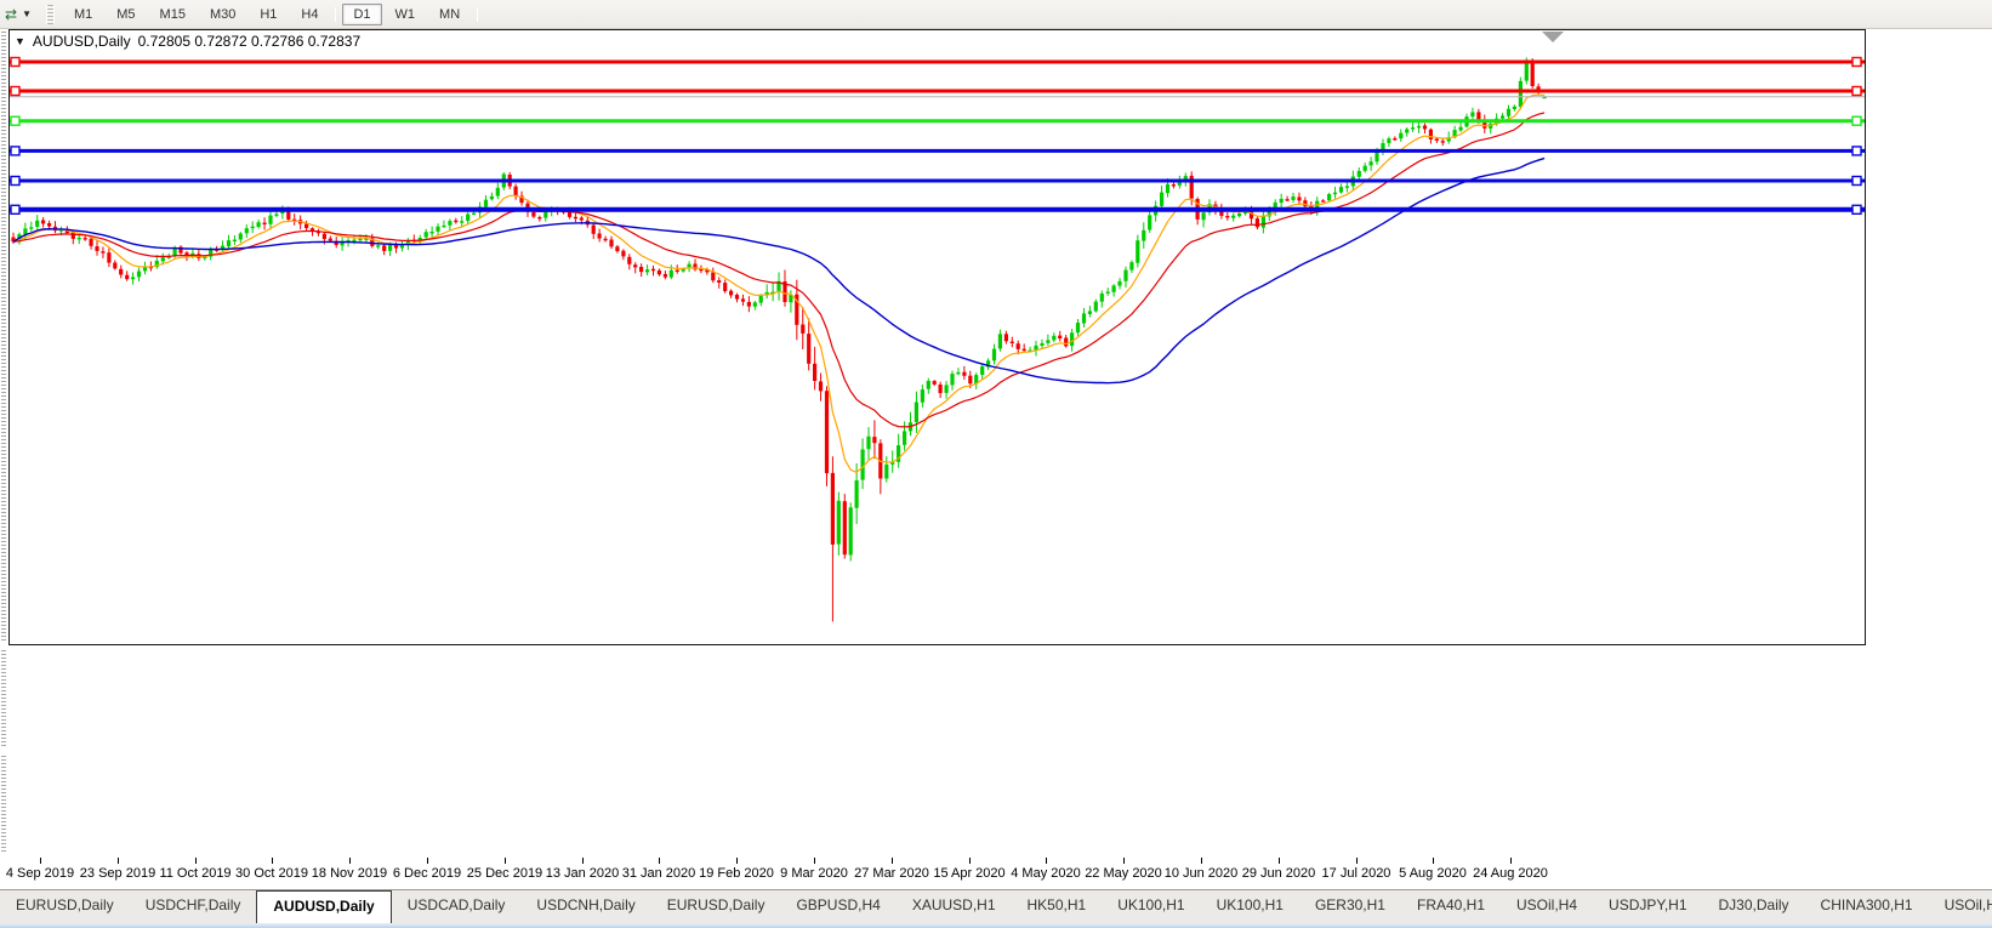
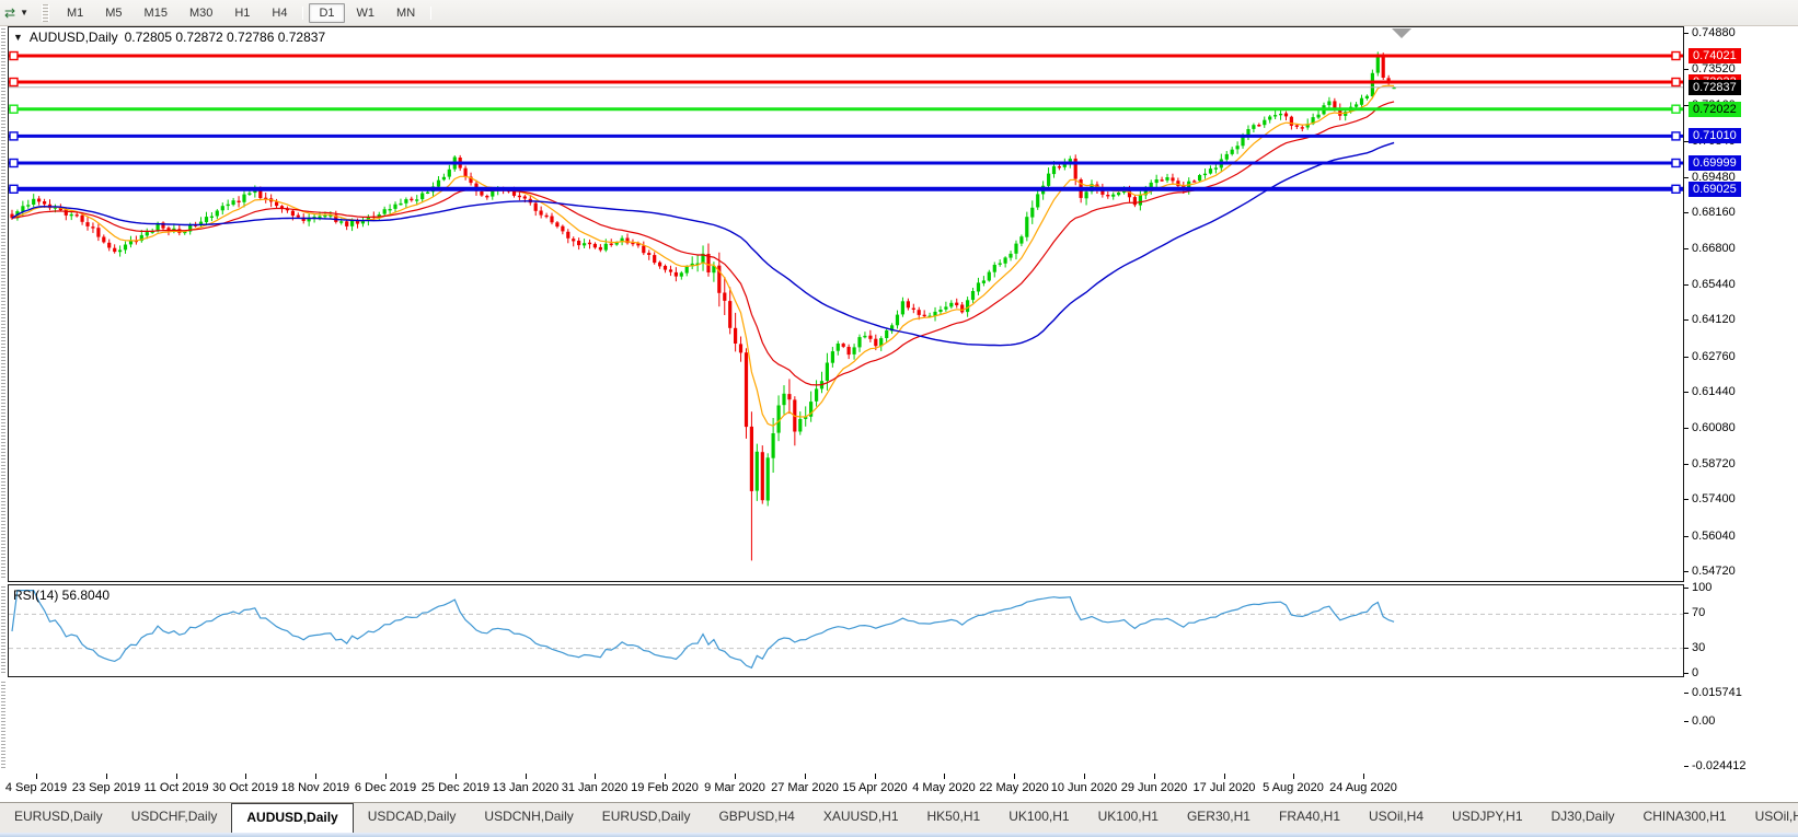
  ⇄
  ▼
  M1 M5 M15 M30 H1 H4 D1 W1 MN
  ▼
  AUDUSD,Daily
  0.72805 0.72872 0.72786 0.72837
+ RSI(14) 56.8040
+ 0.74880
+ 0.73520
+ 0.69480
+ 0.68160
+ 0.66800
+ 0.65440
+ 0.64120
+ 0.62760
+ 0.61440
+ 0.60080
+ 0.58720
+ 0.57400
+ 0.56040
+ 0.54720
+ 100
+ 70
+ 30
+ 0
+ 0.015741
+ 0.00
+ -0.024412
+ 0.74021
+ 0.72022
+ 0.71010
+ 0.69999
+ 0.69025
+ 0.72837
  4 Sep 2019
  23 Sep 2019
  11 Oct 2019
  30 Oct 2019
  18 Nov 2019
  6 Dec 2019
  25 Dec 2019
  13 Jan 2020
  31 Jan 2020
  19 Feb 2020
  9 Mar 2020
  27 Mar 2020
  15 Apr 2020
  4 May 2020
  22 May 2020
  10 Jun 2020
  29 Jun 2020
  17 Jul 2020
  5 Aug 2020
  24 Aug 2020
  EURUSD,Daily
  USDCHF,Daily
  AUDUSD,Daily
  USDCAD,Daily
  USDCNH,Daily
  EURUSD,Daily
  GBPUSD,H4
  XAUUSD,H1
  HK50,H1
  UK100,H1
  UK100,H1
  GER30,H1
  FRA40,H1
  USOil,H4
  USDJPY,H1
  DJ30,Daily
  CHINA300,H1
  USOil,
